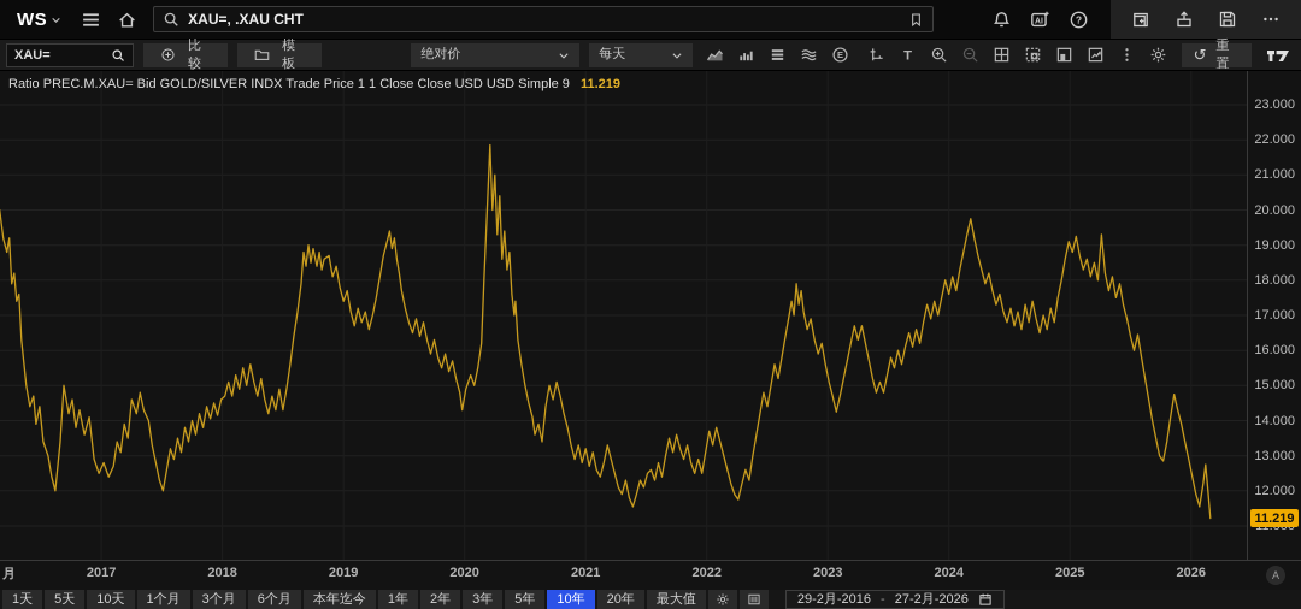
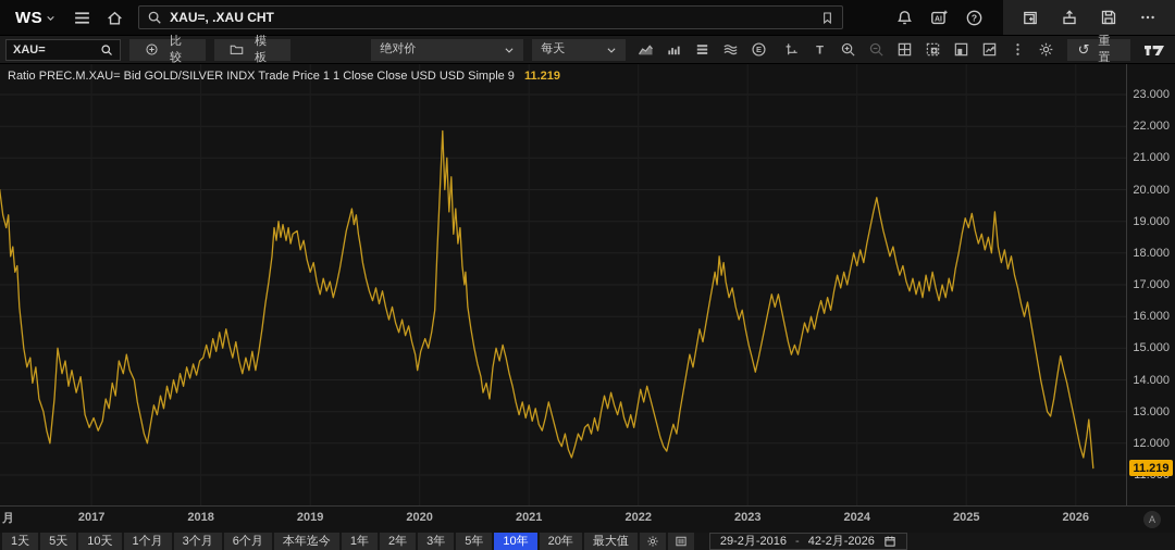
  WS
  XAU=, .XAU CHT
  ?
  XAU=
  比较
  模板
  绝对价
  每天
  E
  T
  ↺
  重置
  Ratio PREC.M.XAU= Bid GOLD/SILVER INDX Trade Price 1 1 Close Close USD USD Simple 9
  11.219
  12.000
  13.000
  14.000
  15.000
  16.000
  17.000
  18.000
  19.000
  20.000
  21.000
  22.000
  23.000
  11.219
  月
  A
  2017
  2018
  2019
  2020
  2021
  2022
  2023
  2024
  2025
  2026
  1天
  5天
  10天
  1个月
  3个月
  6个月
  本年迄今
  1年
  2年
  3年
  5年
  10年
  20年
  最大值
  29-2月-2016
  -
- 27-2月-2026
+ 42-2月-2026
